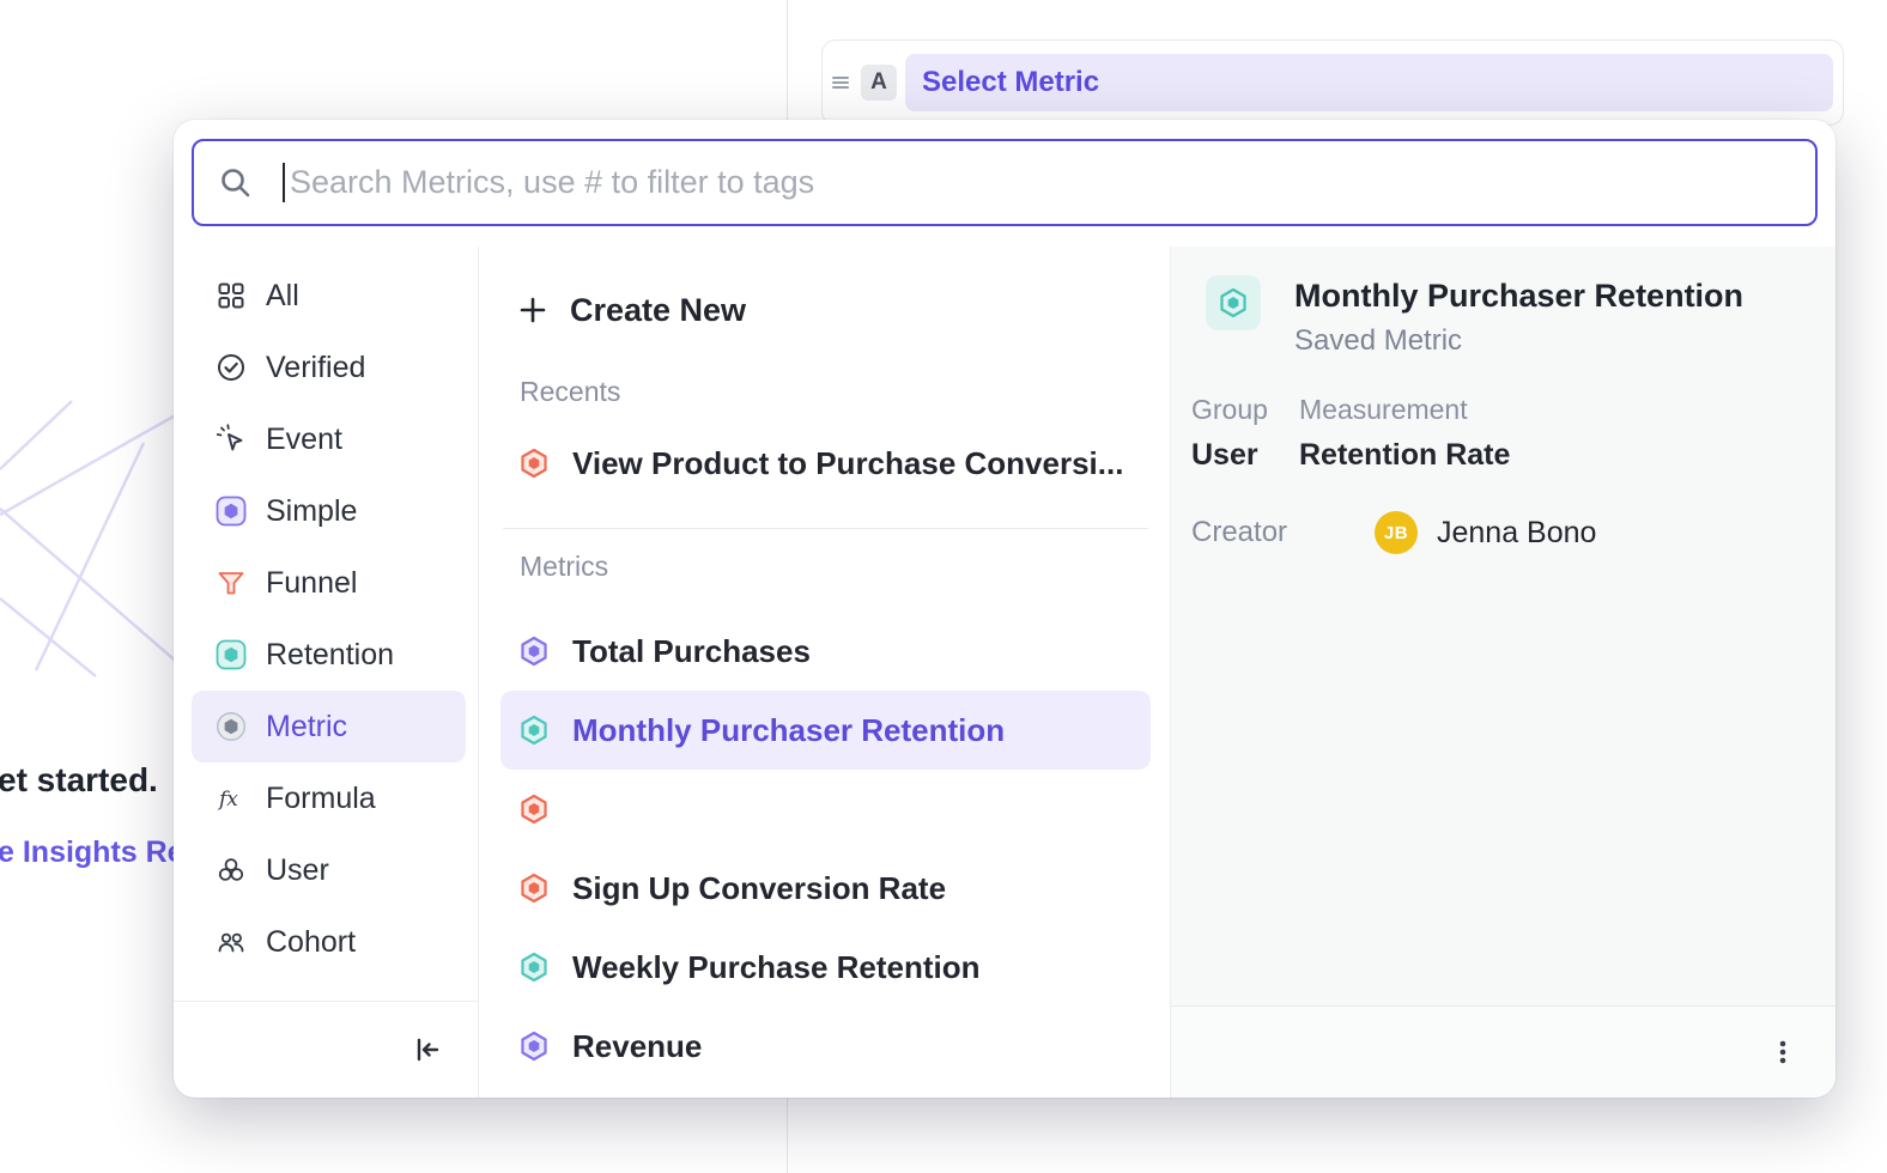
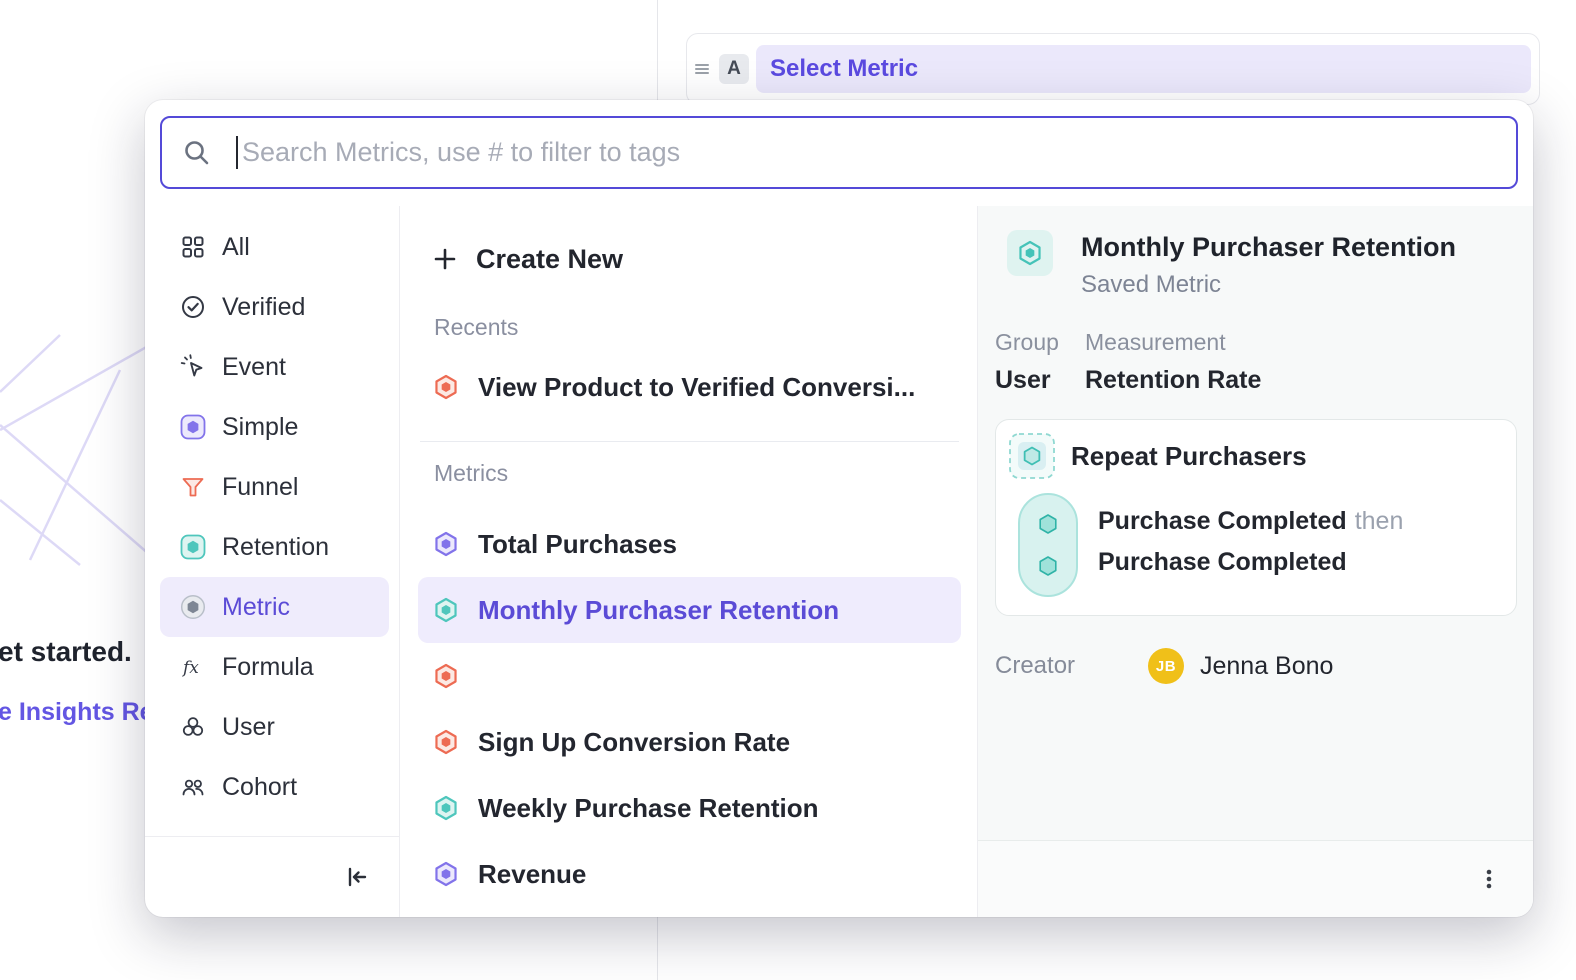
  et started.
  e Insights R
  A
  Select Metric
  Search Metrics, use # to filter to tags
  All
  Verified
  Event
  Simple
  Funnel
  Retention
  Metric
  fx
  Formula
  User
  Cohort
  Create New
  Recents
- View Product to Purchase Conversi...
+ View Product to Verified Conversi...
  Metrics
  Total Purchases
  Monthly Purchaser Retention
  Sign Up Conversion Rate
  Weekly Purchase Retention
  Revenue
  Monthly Purchaser Retention
  Saved Metric
  Group
  Measurement
  User
  Retention Rate
+ Repeat Purchasers
+ Purchase Completed then
+ Purchase Completed
  Creator
  JB
  Jenna Bono
